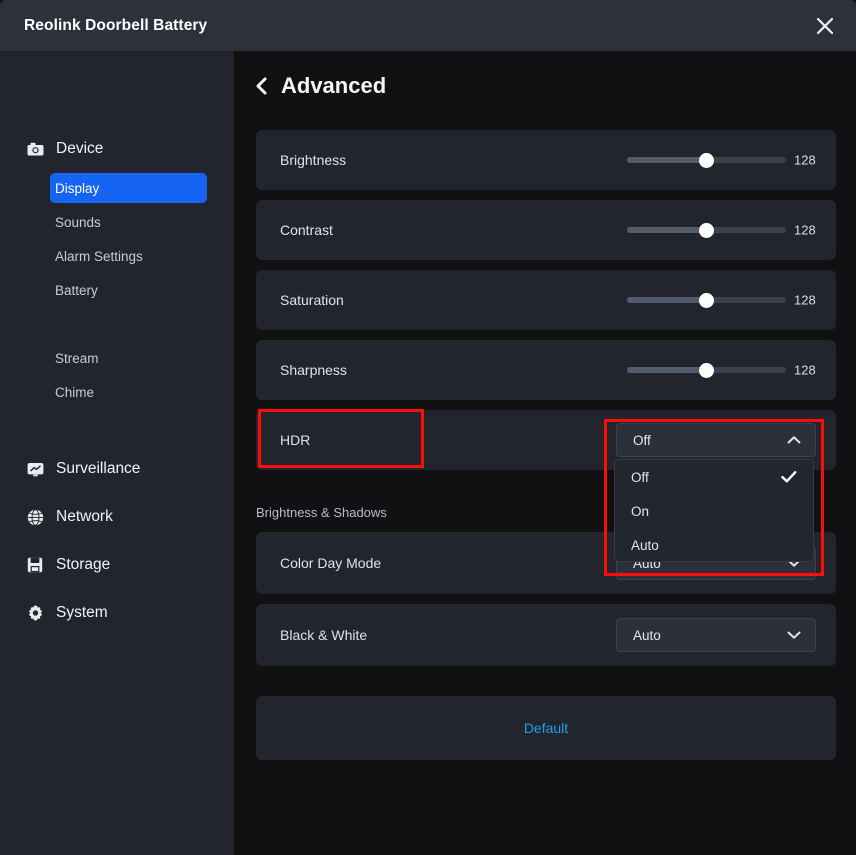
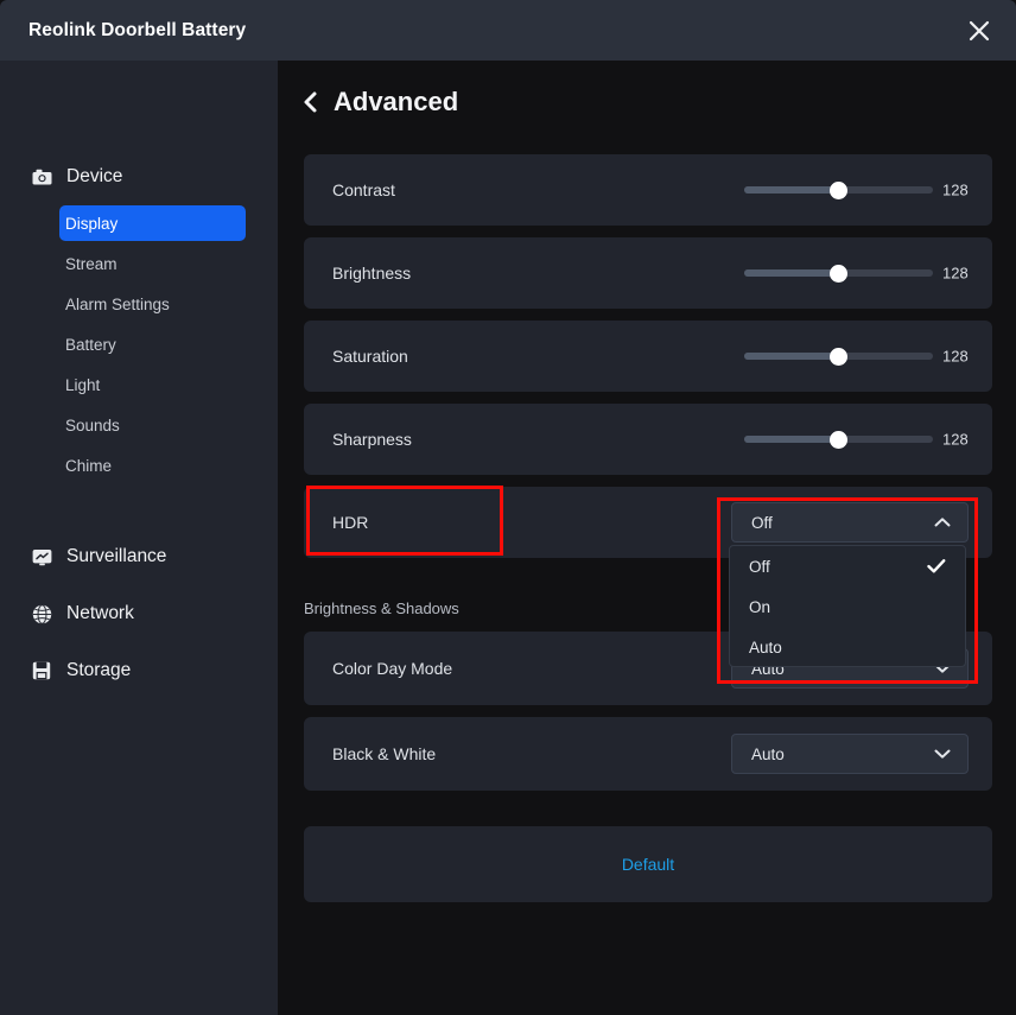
  Reolink Doorbell Battery
  Device
  Display
- Sounds
+ Stream
  Alarm Settings
  Battery
+ Light
- Stream
+ Sounds
  Chime
  Surveillance
  Network
  Storage
- System
  Advanced
- Brightness
+ Contrast
  128
- Contrast
+ Brightness
  128
  Saturation
  128
  Sharpness
  128
  HDR
  Off
  Brightness & Shadows
  Color Day Mode
  Auto
  Black & White
  Auto
  Default
  Off
  On
  Auto
